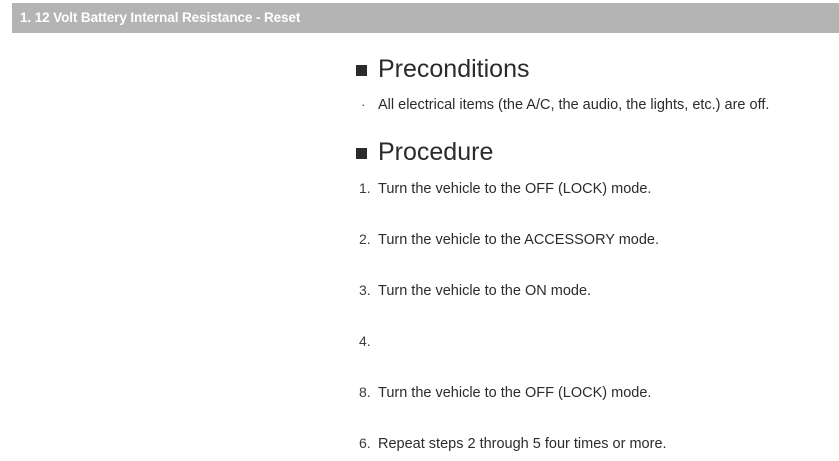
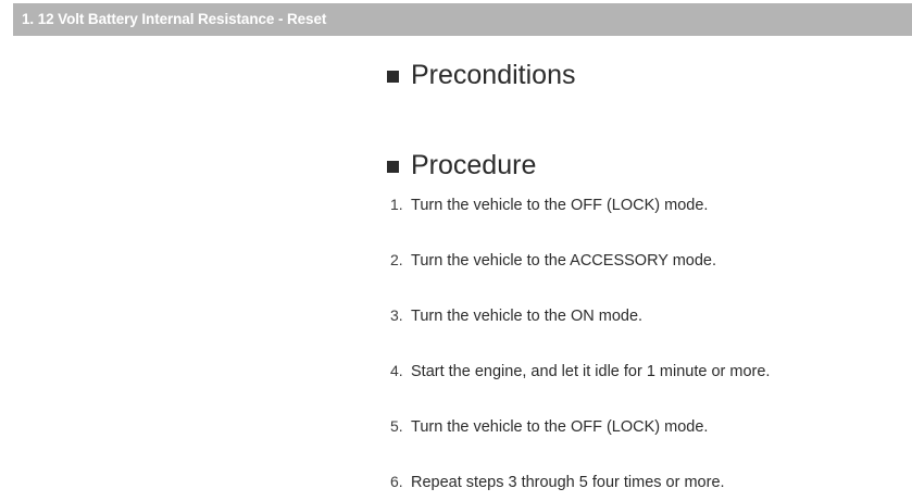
  1. 12 Volt Battery Internal Resistance - Reset
  Preconditions
- ·
- All electrical items (the A/C, the audio, the lights, etc.) are off.
  Procedure
  1.
  Turn the vehicle to the OFF (LOCK) mode.
  2.
  Turn the vehicle to the ACCESSORY mode.
  3.
  Turn the vehicle to the ON mode.
  4.
+ Start the engine, and let it idle for 1 minute or more.
- 8.
+ 5.
  Turn the vehicle to the OFF (LOCK) mode.
  6.
- Repeat steps 2 through 5 four times or more.
+ Repeat steps 3 through 5 four times or more.
